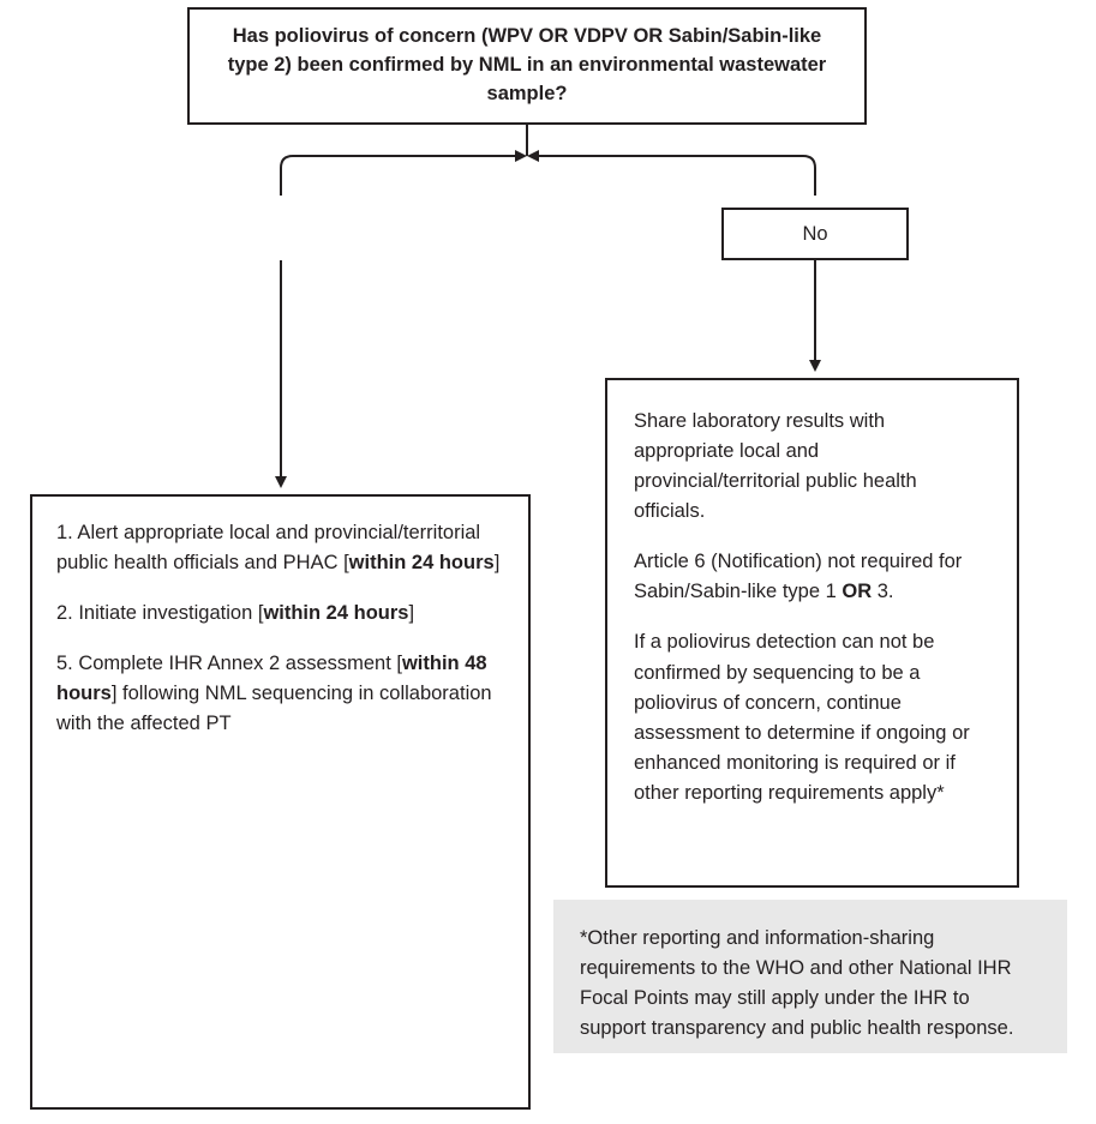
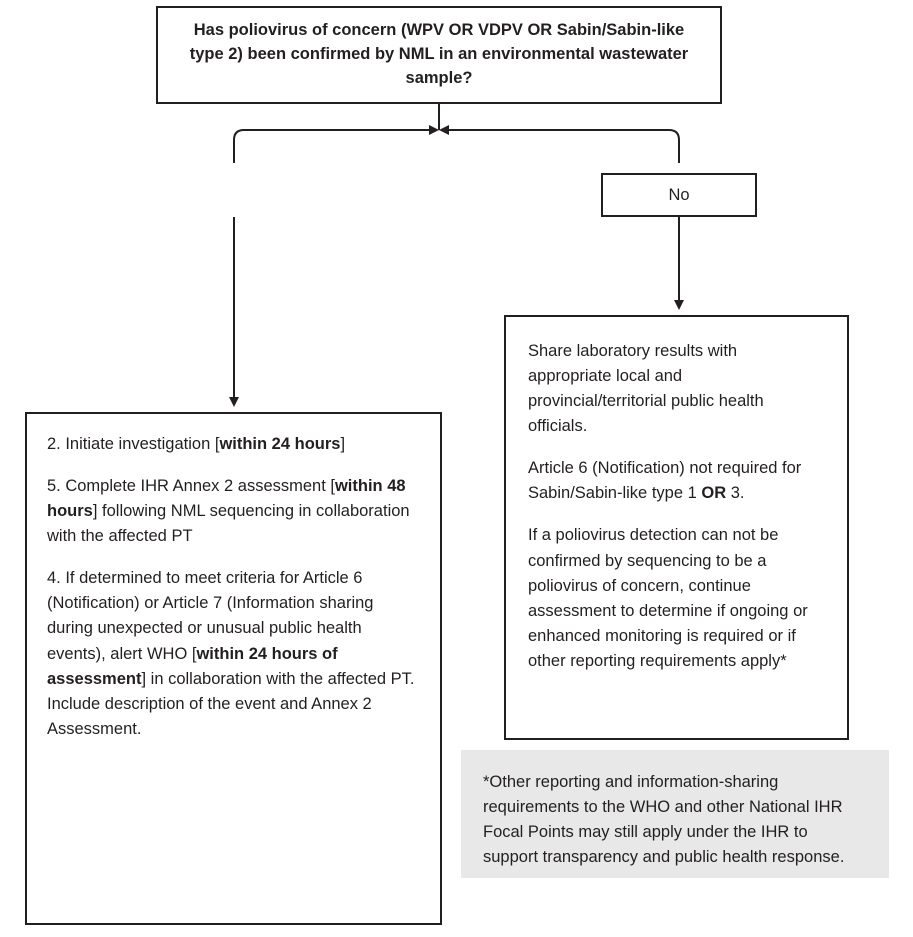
  Has poliovirus of concern (WPV OR VDPV OR Sabin/Sabin-like type 2) been confirmed by NML in an environmental wastewater sample?
  No
- 1. Alert appropriate local and provincial/territorial public health officials and PHAC [within 24 hours]
  2. Initiate investigation [within 24 hours]
  5. Complete IHR Annex 2 assessment [within 48 hours] following NML sequencing in collaboration with the affected PT
+ 4. If determined to meet criteria for Article 6 (Notification) or Article 7 (Information sharing during unexpected or unusual public health events), alert WHO [within 24 hours of assessment] in collaboration with the affected PT. Include description of the event and Annex 2 Assessment.
  Share laboratory results with appropriate local and provincial/territorial public health officials.
  Article 6 (Notification) not required for Sabin/Sabin-like type 1 OR 3.
  If a poliovirus detection can not be confirmed by sequencing to be a poliovirus of concern, continue assessment to determine if ongoing or enhanced monitoring is required or if other reporting requirements apply*
  *Other reporting and information-sharing requirements to the WHO and other National IHR Focal Points may still apply under the IHR to support transparency and public health response.
